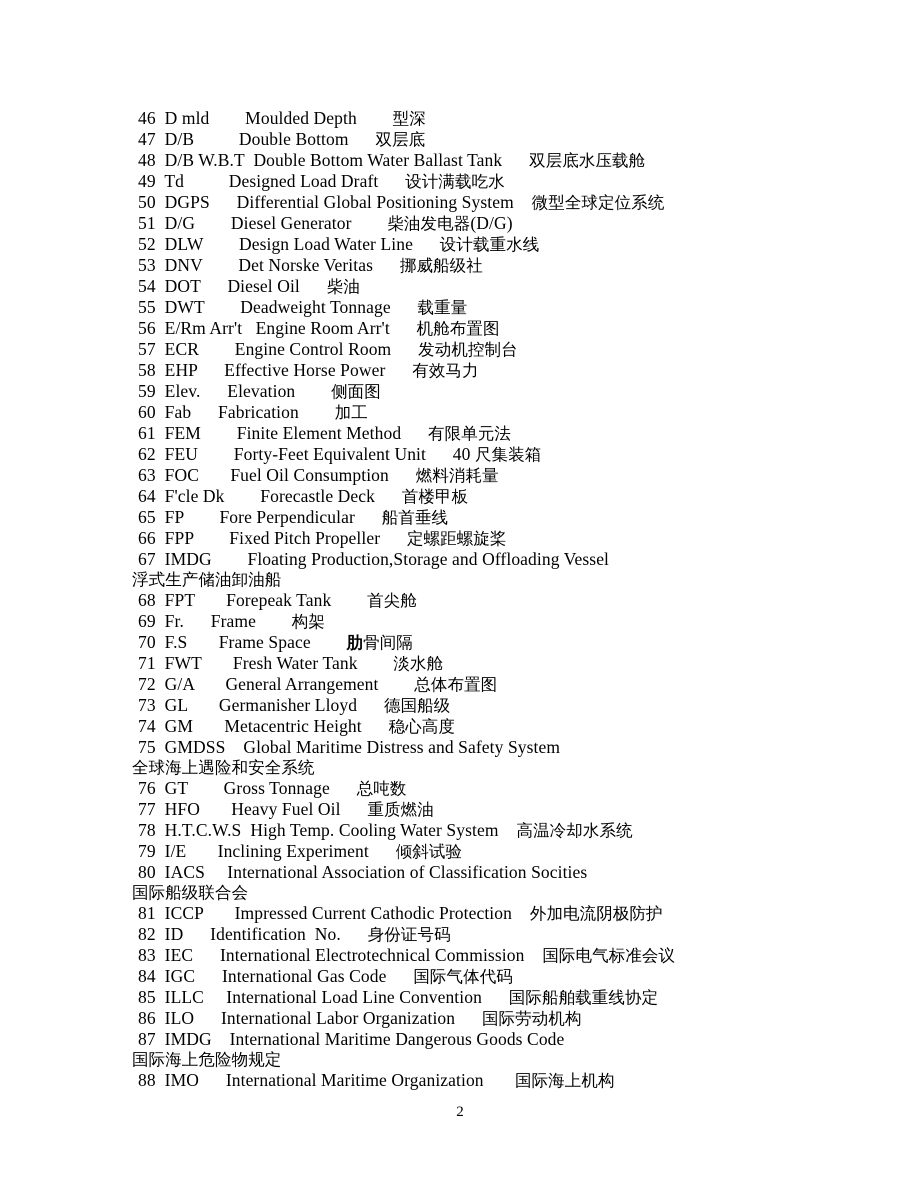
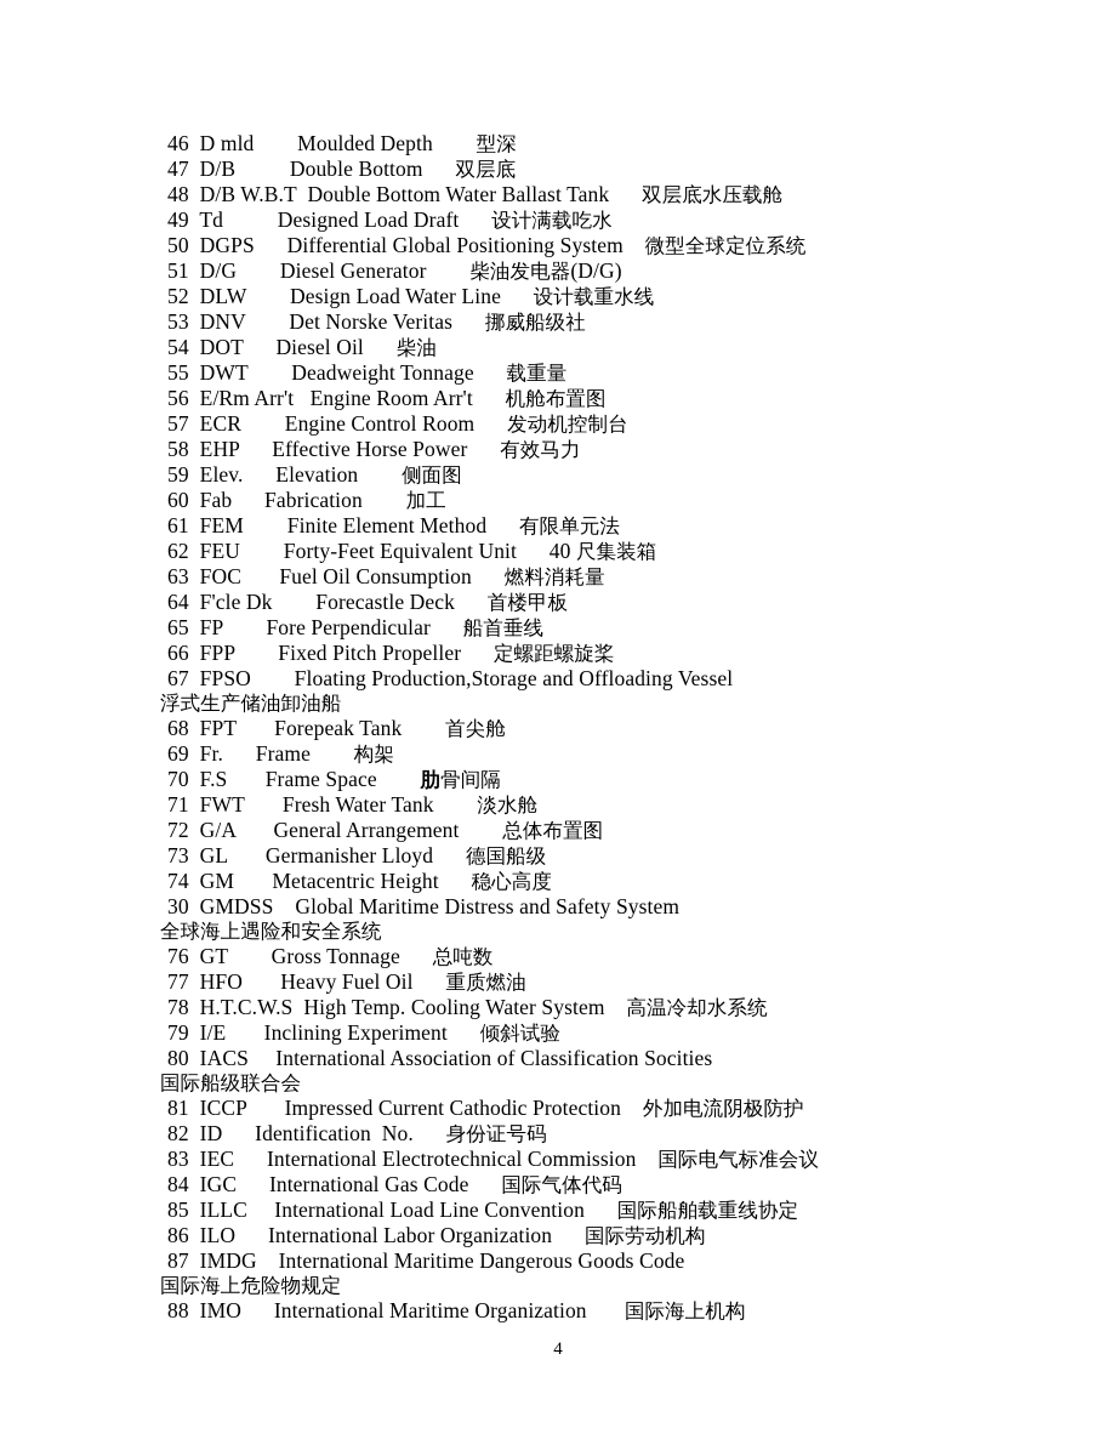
  46 D mld Moulded Depth 型深
  47 D/B Double Bottom 双层底
  48 D/B W.B.T Double Bottom Water Ballast Tank 双层底水压载舱
  49 Td Designed Load Draft 设计满载吃水
  50 DGPS Differential Global Positioning System 微型全球定位系统
  51 D/G Diesel Generator 柴油发电器(D/G)
  52 DLW Design Load Water Line 设计载重水线
  53 DNV Det Norske Veritas 挪威船级社
  54 DOT Diesel Oil 柴油
  55 DWT Deadweight Tonnage 载重量
  56 E/Rm Arr't Engine Room Arr't 机舱布置图
  57 ECR Engine Control Room 发动机控制台
  58 EHP Effective Horse Power 有效马力
  59 Elev. Elevation 侧面图
  60 Fab Fabrication 加工
  61 FEM Finite Element Method 有限单元法
  62 FEU Forty-Feet Equivalent Unit 40 尺集装箱
  63 FOC Fuel Oil Consumption 燃料消耗量
  64 F'cle Dk Forecastle Deck 首楼甲板
  65 FP Fore Perpendicular 船首垂线
  66 FPP Fixed Pitch Propeller 定螺距螺旋桨
- 67 IMDG Floating Production,Storage and Offloading Vessel
+ 67 FPSO Floating Production,Storage and Offloading Vessel
  浮式生产储油卸油船
  68 FPT Forepeak Tank 首尖舱
  69 Fr. Frame 构架
  70 F.S Frame Space 肋骨间隔
  71 FWT Fresh Water Tank 淡水舱
  72 G/A General Arrangement 总体布置图
  73 GL Germanisher Lloyd 德国船级
  74 GM Metacentric Height 稳心高度
- 75 GMDSS Global Maritime Distress and Safety System
+ 30 GMDSS Global Maritime Distress and Safety System
  全球海上遇险和安全系统
  76 GT Gross Tonnage 总吨数
  77 HFO Heavy Fuel Oil 重质燃油
  78 H.T.C.W.S High Temp. Cooling Water System 高温冷却水系统
  79 I/E Inclining Experiment 倾斜试验
  80 IACS International Association of Classification Socities
  国际船级联合会
  81 ICCP Impressed Current Cathodic Protection 外加电流阴极防护
  82 ID Identification No. 身份证号码
  83 IEC International Electrotechnical Commission 国际电气标准会议
  84 IGC International Gas Code 国际气体代码
  85 ILLC International Load Line Convention 国际船舶载重线协定
  86 ILO International Labor Organization 国际劳动机构
  87 IMDG International Maritime Dangerous Goods Code
  国际海上危险物规定
  88 IMO International Maritime Organization 国际海上机构
- 2
+ 4
